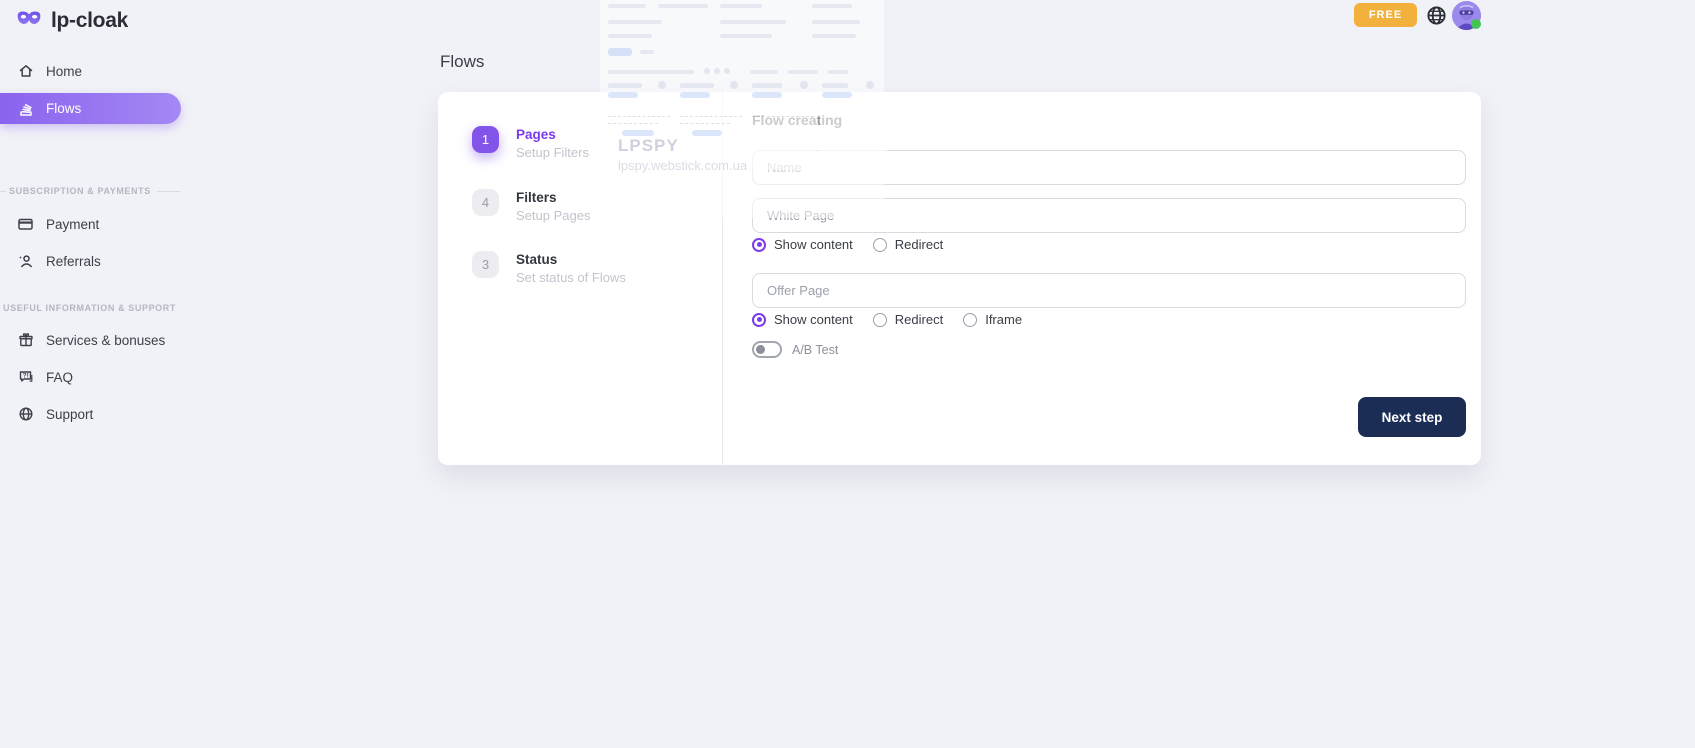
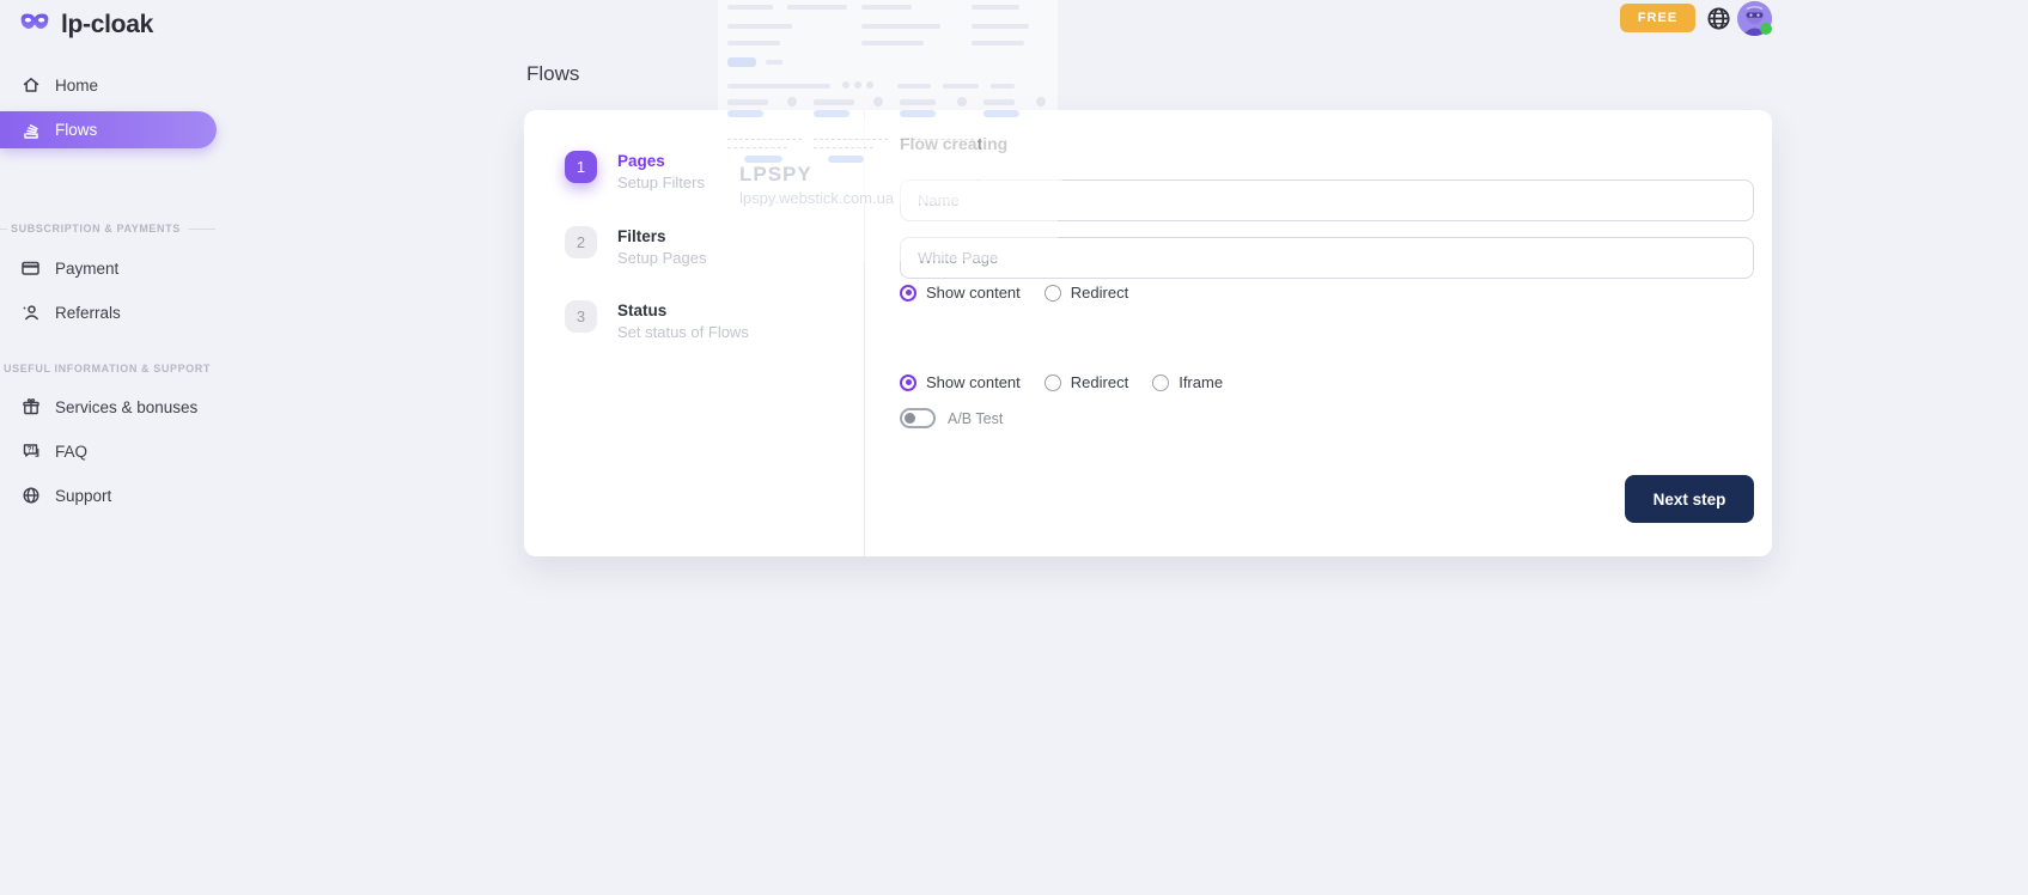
  lp-cloak
  Home
  Flows
  SUBSCRIPTION & PAYMENTS
  Payment
  Referrals
  USEFUL INFORMATION & SUPPORT
  Services & bonuses
  FAQ
  Support
  FREE
  Flows
  1
  Pages
  Setup Filters
- 4
+ 2
  Filters
  Setup Pages
  3
  Status
  Set status of Flows
  Flow creating
  Name
  White Page
  Show content
  Redirect
- Offer Page
  Show content
  Redirect
  Iframe
  A/B Test
  Next step
  LPSPY
  lpspy.webstick.com.ua
